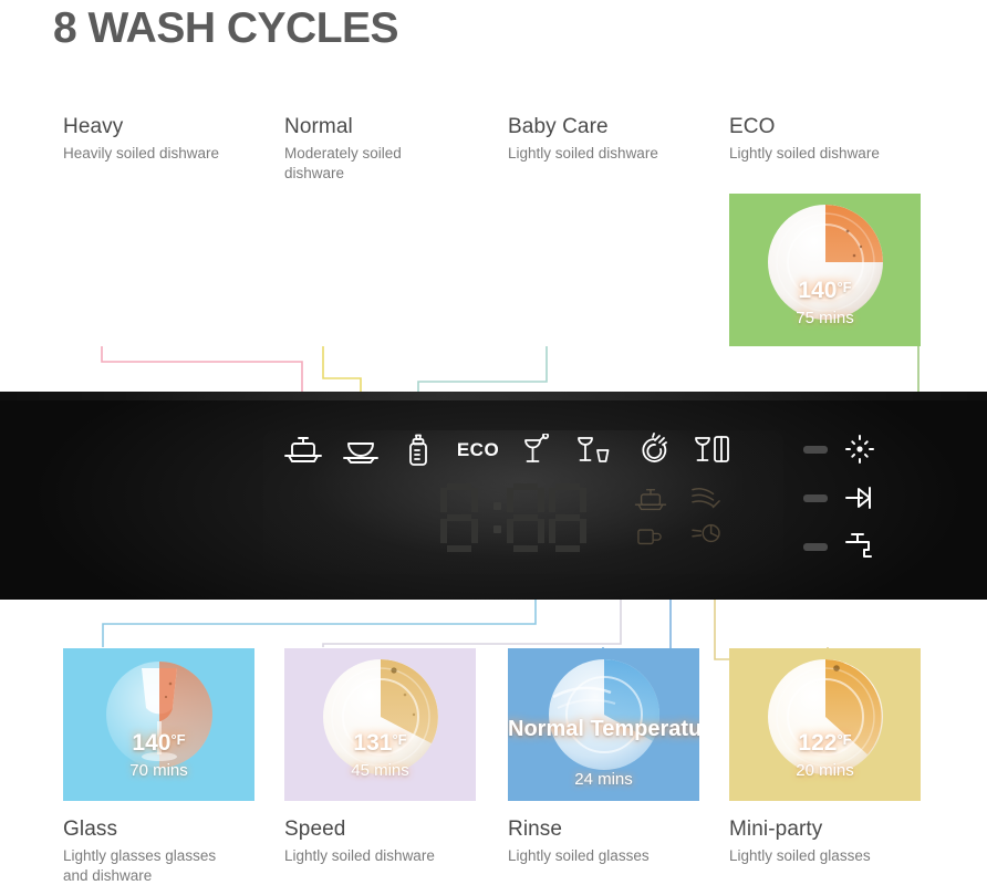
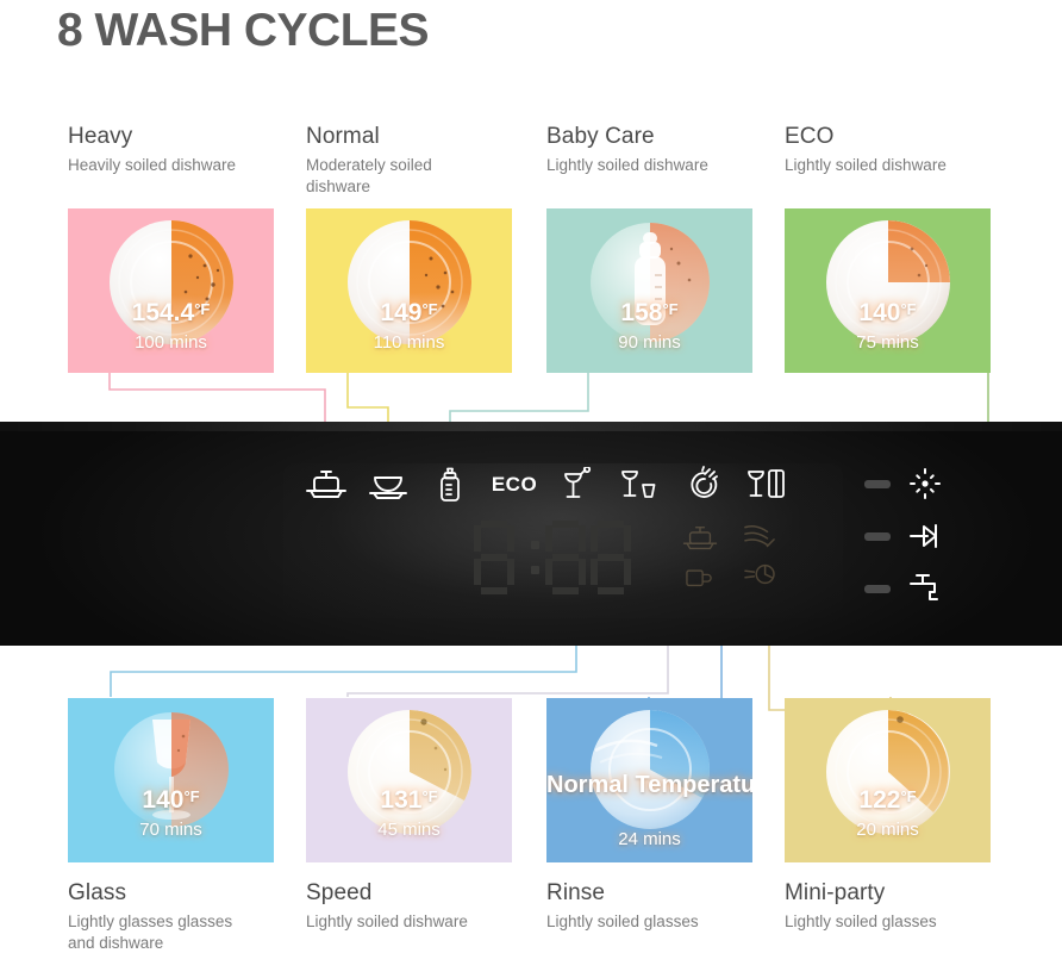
  8 WASH CYCLES
  Heavy
  Heavily soiled dishware
  Normal
  Moderately soiled dishware
  Baby Care
  Lightly soiled dishware
  ECO
  Lightly soiled dishware
+ 154.4°F
+ 100 mins
+ 149°F
+ 110 mins
+ 158°F
+ 90 mins
  140°F
  75 mins
  ECO
  140°F
  70 mins
  131°F
  45 mins
  Normal Temperatu
  24 mins
  122°F
  20 mins
  Glass
  Lightly glasses glasses and dishware
  Speed
  Lightly soiled dishware
  Rinse
  Lightly soiled glasses
  Mini-party
  Lightly soiled glasses
